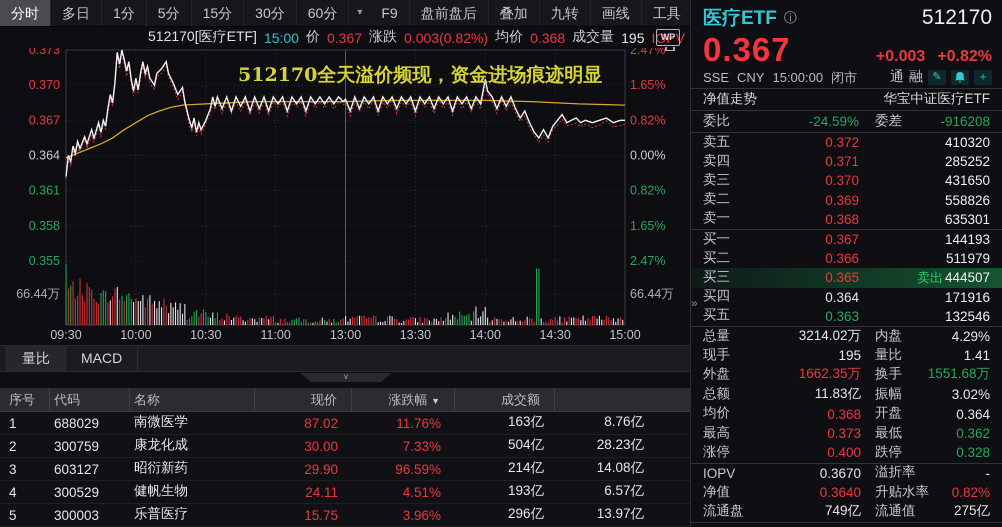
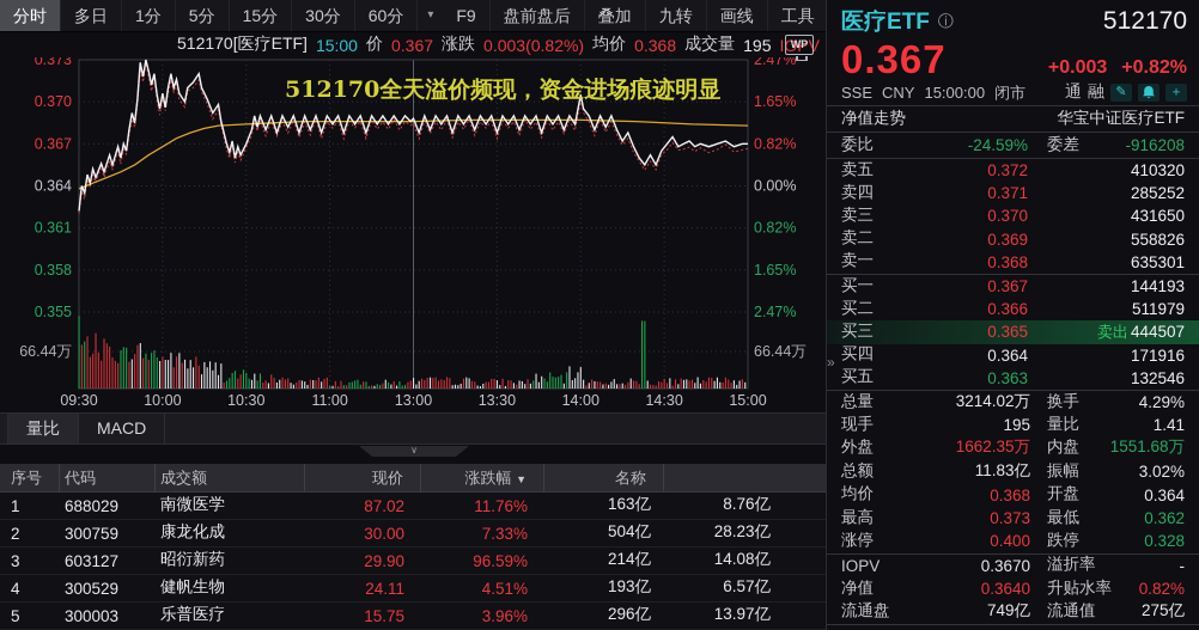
  分时
  多日
  1分
  5分
  15分
  30分
  60分
  ▾
  F9
  盘前盘后
  叠加
  九转
  画线
  工具
  512170[医疗ETF]
  15:00
  价
  0.367
  涨跌
  0.003(0.82%)
  均价
  0.368
  成交量
  195
  IOPV
  WP
  0.373
  2.47%
  0.370
  1.65%
  0.367
  0.82%
  0.364
  0.00%
  0.361
  0.82%
  0.358
  1.65%
  0.355
  2.47%
  66.44万
  66.44万
  09:30
  10:00
  10:30
  11:00
  13:00
  13:30
  14:00
  14:30
  15:00
  512170全天溢价频现，资金进场痕迹明显
  量比
  MACD
  ∨
  序号
  代码
- 名称
+ 成交额
  现价
  涨跌幅 ▼
- 成交额
+ 名称
  1
  688029
  南微医学
  87.02
  11.76%
  163亿
  8.76亿
  2
  300759
  康龙化成
  30.00
  7.33%
  504亿
  28.23亿
  3
  603127
  昭衍新药
  29.90
  96.59%
  214亿
  14.08亿
  4
  300529
  健帆生物
  24.11
  4.51%
  193亿
  6.57亿
  5
  300003
  乐普医疗
  15.75
  3.96%
  296亿
  13.97亿
  »
  医疗ETF
  ⓘ
  512170
  0.367
  +0.003
  +0.82%
  SSE
  CNY
  15:00:00
  闭市
  通
  融
  ✎
  ＋
  净值走势
  华宝中证医疗ETF
  委比
  -24.59%
  委差
  -916208
  卖五
  0.372
  410320
  卖四
  0.371
  285252
  卖三
  0.370
  431650
  卖二
  0.369
  558826
  卖一
  0.368
  635301
  买一
  0.367
  144193
  买二
  0.366
  511979
  买三
  0.365
  卖出
  444507
  买四
  0.364
  171916
  买五
  0.363
  132546
  总量
  3214.02万
- 内盘
+ 换手
  4.29%
  现手
  195
  量比
  1.41
  外盘
  1662.35万
- 换手
+ 内盘
  1551.68万
  总额
  11.83亿
  振幅
  3.02%
  均价
  0.368
  开盘
  0.364
  最高
  0.373
  最低
  0.362
  涨停
  0.400
  跌停
  0.328
  IOPV
  0.3670
  溢折率
  -
  净值
  0.3640
  升贴水率
  0.82%
  流通盘
  749亿
  流通值
  275亿
